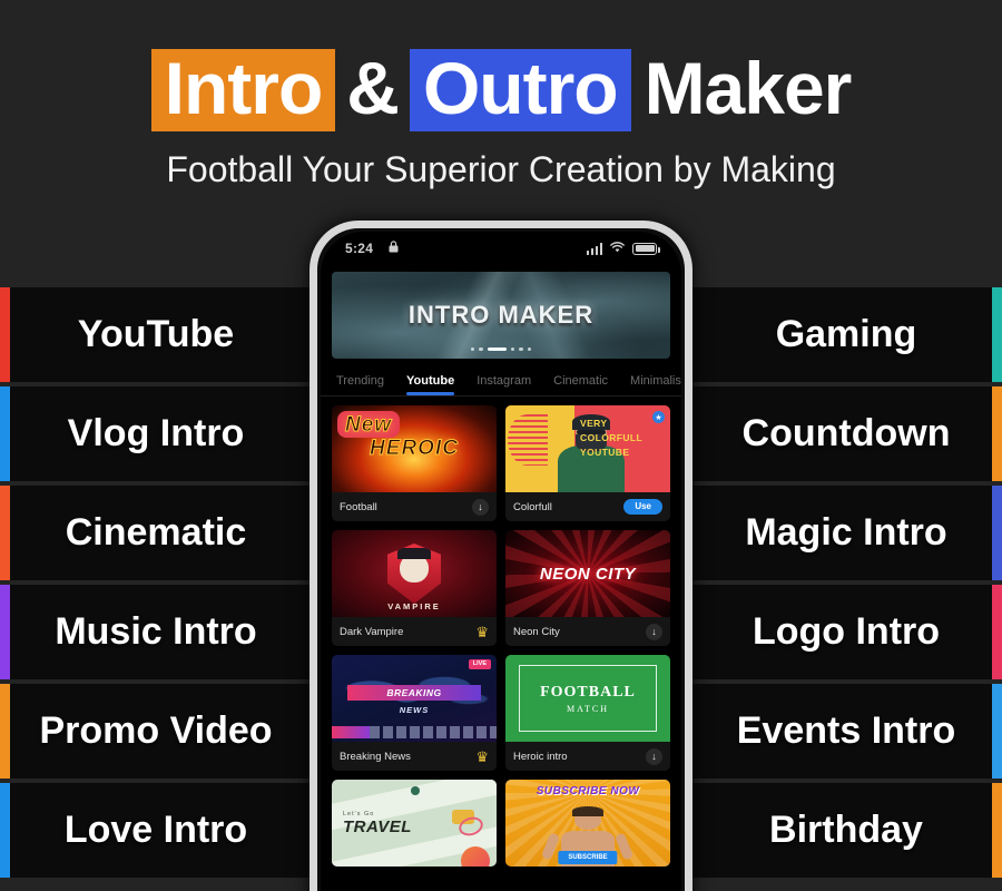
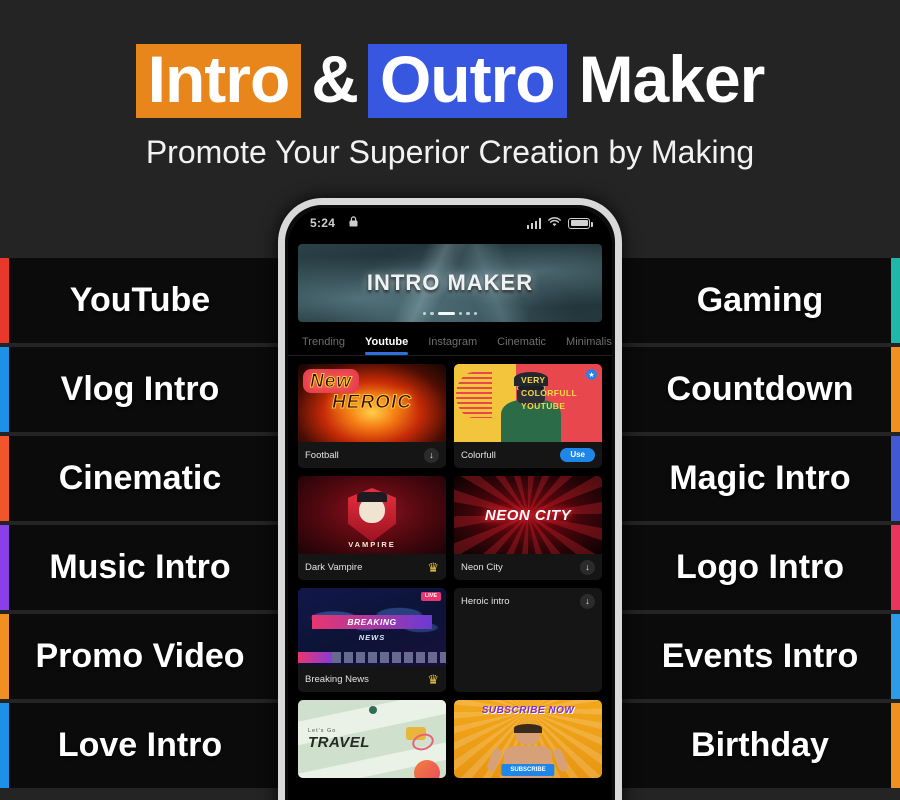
  Intro & Outro Maker
- Football Your Superior Creation by Making
+ Promote Your Superior Creation by Making
  YouTube
  Vlog Intro
  Cinematic
  Music Intro
  Promo Video
  Love Intro
  Gaming
  Countdown
  Magic Intro
  Logo Intro
  Events Intro
  Birthday
  5:24
  INTRO MAKER
  Trending
  Youtube
  Instagram
  Cinematic
  Minimalis
  New
  HEROIC
  Football
  ↓
  VERY
  COLORFULL
  YOUTUBE
  Colorfull
  Use
  VAMPIRE
  Dark Vampire
  ♛
  NEON CITY
  Neon City
  ↓
  BREAKING
  NEWS
  Breaking News
  ♛
- FOOTBALL
- MATCH
  Heroic intro
  ↓
  TRAVEL
  SUBSCRIBE NOW
